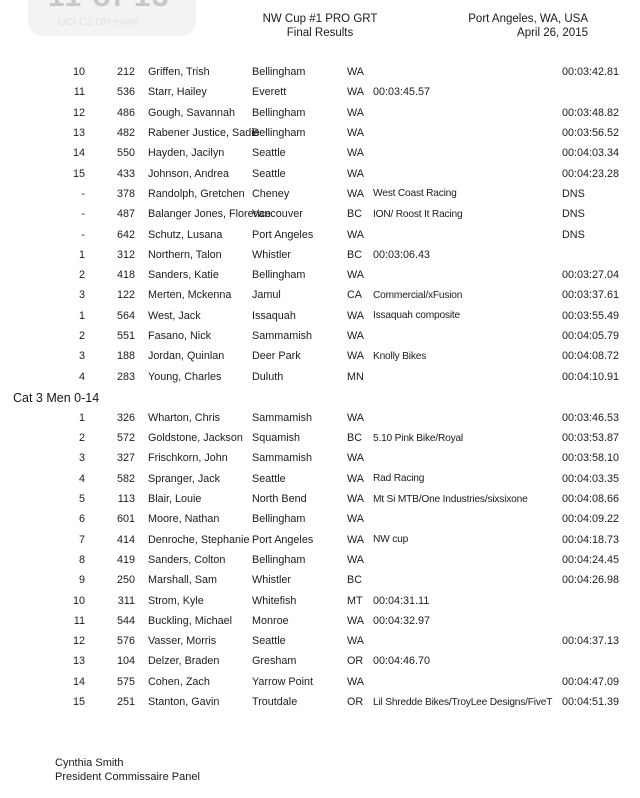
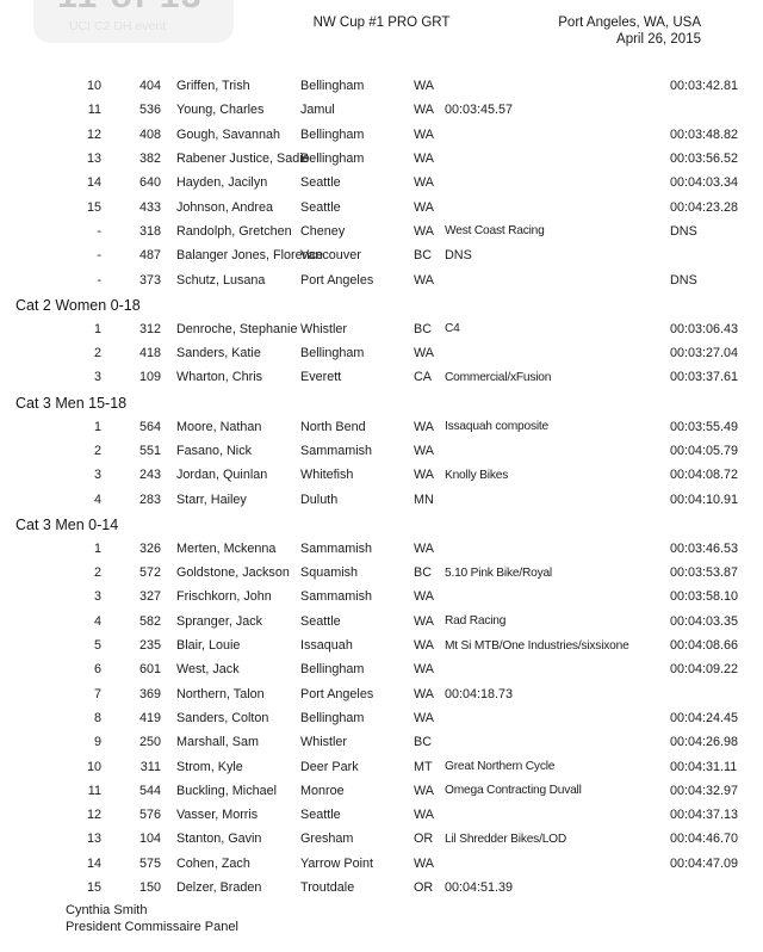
  NW Cup #1 PRO GRT
- Final Results
  Port Angeles, WA, USA
  April 26, 2015
  10
- 212
+ 404
  Griffen, Trish
  Bellingham
  WA
  00:03:42.81
  11
  536
- Starr, Hailey
+ Young, Charles
- Everett
+ Jamul
  WA
  00:03:45.57
  12
- 486
+ 408
  Gough, Savannah
  Bellingham
  WA
  00:03:48.82
  13
- 482
+ 382
  Rabener Justice, Sadie
  Bellingham
  WA
  00:03:56.52
  14
- 550
+ 640
  Hayden, Jacilyn
  Seattle
  WA
  00:04:03.34
  15
  433
  Johnson, Andrea
  Seattle
  WA
  00:04:23.28
  -
- 378
+ 318
  Randolph, Gretchen
  Cheney
  WA
  West Coast Racing
  DNS
  -
  487
  Balanger Jones, Florenc
  Vancouver
  BC
- ION/ Roost It Racing
  DNS
  -
- 642
+ 373
  Schutz, Lusana
  Port Angeles
  WA
  DNS
+ Cat 2 Women 0-18
  1
  312
- Northern, Talon
+ Denroche, Stephanie
  Whistler
  BC
+ C4
  00:03:06.43
  2
  418
  Sanders, Katie
  Bellingham
  WA
  00:03:27.04
  3
- 122
+ 109
- Merten, Mckenna
+ Wharton, Chris
- Jamul
+ Everett
  CA
  Commercial/xFusion
  00:03:37.61
+ Cat 3 Men 15-18
  1
  564
- West, Jack
+ Moore, Nathan
- Issaquah
+ North Bend
  WA
  Issaquah composite
  00:03:55.49
  2
  551
  Fasano, Nick
  Sammamish
  WA
  00:04:05.79
  3
- 188
+ 243
  Jordan, Quinlan
- Deer Park
+ Whitefish
  WA
  Knolly Bikes
  00:04:08.72
  4
  283
- Young, Charles
+ Starr, Hailey
  Duluth
  MN
  00:04:10.91
  Cat 3 Men 0-14
  1
  326
- Wharton, Chris
+ Merten, Mckenna
  Sammamish
  WA
  00:03:46.53
  2
  572
  Goldstone, Jackson
  Squamish
  BC
  5.10 Pink Bike/Royal
  00:03:53.87
  3
  327
  Frischkorn, John
  Sammamish
  WA
  00:03:58.10
  4
  582
  Spranger, Jack
  Seattle
  WA
  Rad Racing
  00:04:03.35
  5
- 113
+ 235
  Blair, Louie
- North Bend
+ Issaquah
  WA
  Mt Si MTB/One Industries/sixsixone
  00:04:08.66
  6
  601
- Moore, Nathan
+ West, Jack
  Bellingham
  WA
  00:04:09.22
  7
- 414
+ 369
- Denroche, Stephanie
+ Northern, Talon
  Port Angeles
  WA
- NW cup
  00:04:18.73
  8
  419
  Sanders, Colton
  Bellingham
  WA
  00:04:24.45
  9
  250
  Marshall, Sam
  Whistler
  BC
  00:04:26.98
  10
  311
  Strom, Kyle
- Whitefish
+ Deer Park
  MT
+ Great Northern Cycle
  00:04:31.11
  11
  544
  Buckling, Michael
  Monroe
  WA
+ Omega Contracting Duvall
  00:04:32.97
  12
  576
  Vasser, Morris
  Seattle
  WA
  00:04:37.13
  13
  104
- Delzer, Braden
+ Stanton, Gavin
  Gresham
  OR
+ Lil Shredder Bikes/LOD
  00:04:46.70
  14
  575
  Cohen, Zach
  Yarrow Point
  WA
  00:04:47.09
  15
- 251
+ 150
- Stanton, Gavin
+ Delzer, Braden
  Troutdale
  OR
- Lil Shredde Bikes/TroyLee Designs/FiveT
  00:04:51.39
  Cynthia Smith
  President Commissaire Panel
